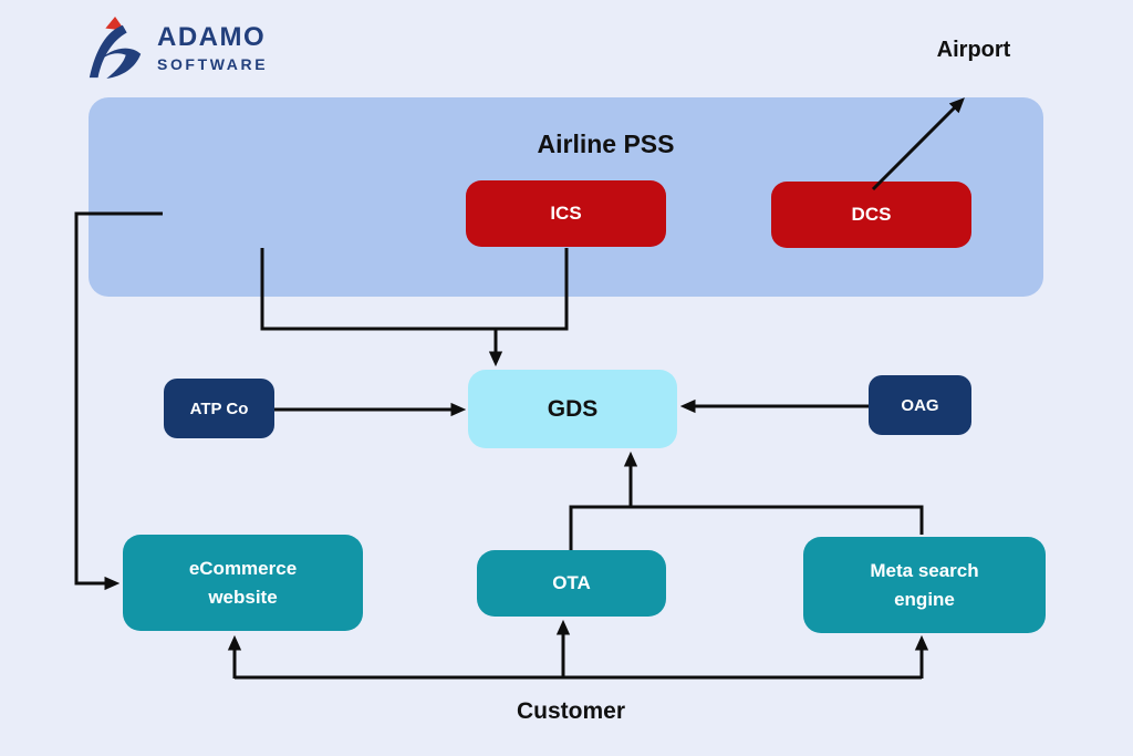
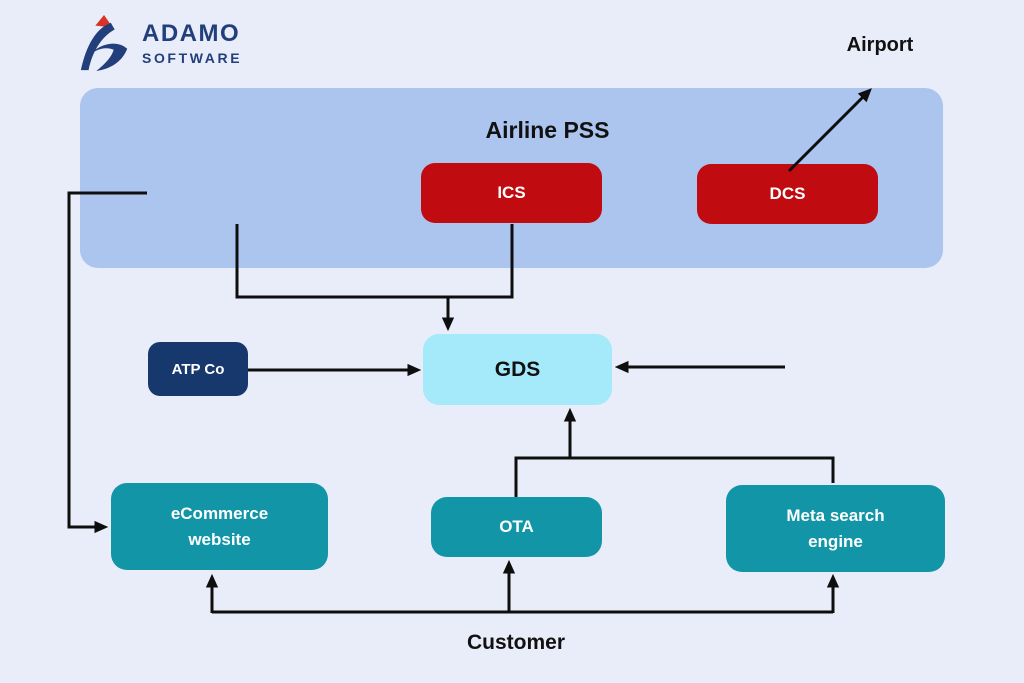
  ADAMO
  SOFTWARE
  Airport
  Customer
  Airline PSS
  ICS
  DCS
  ATP Co
  GDS
- OAG
  eCommerce website
  OTA
  Meta search engine
